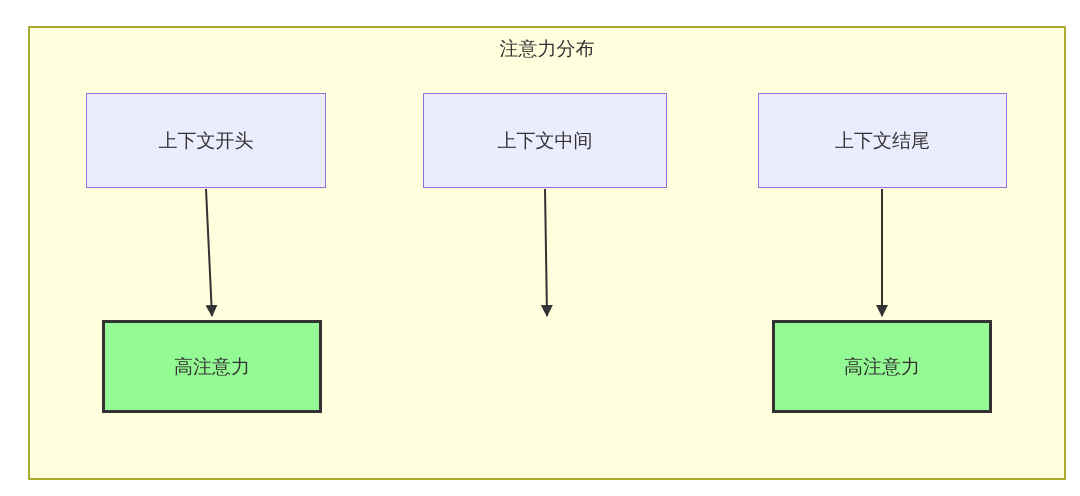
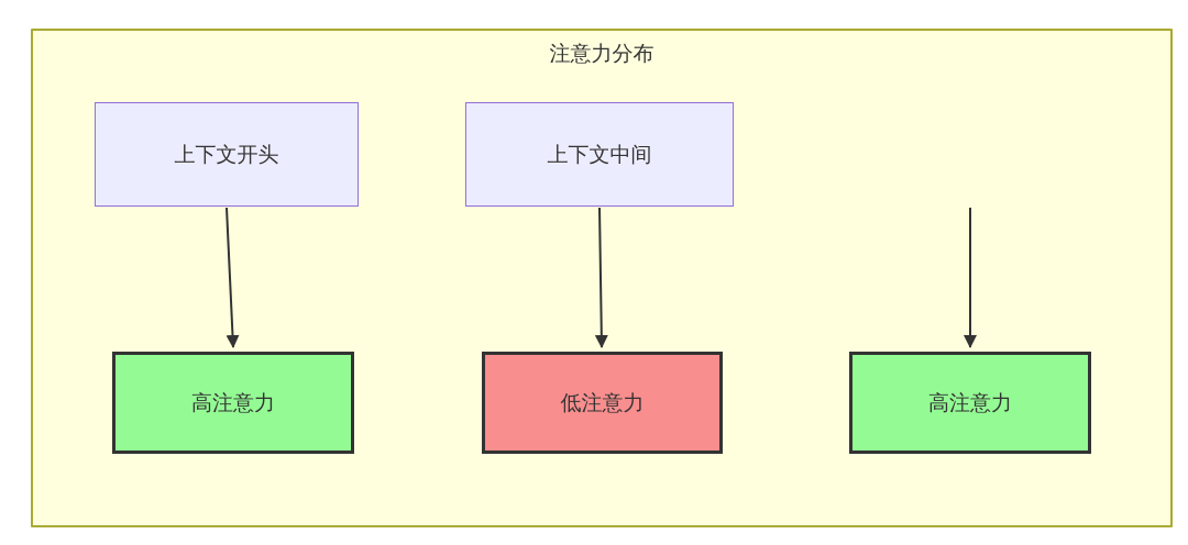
  注意力分布
  上下文开头
  上下文中间
- 上下文结尾
  高注意力
+ 低注意力
  高注意力
